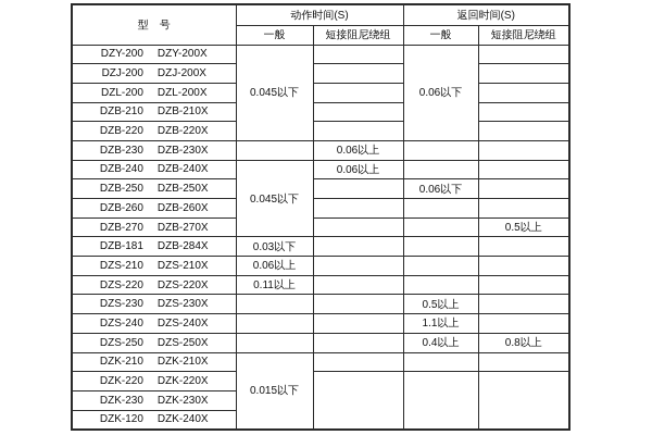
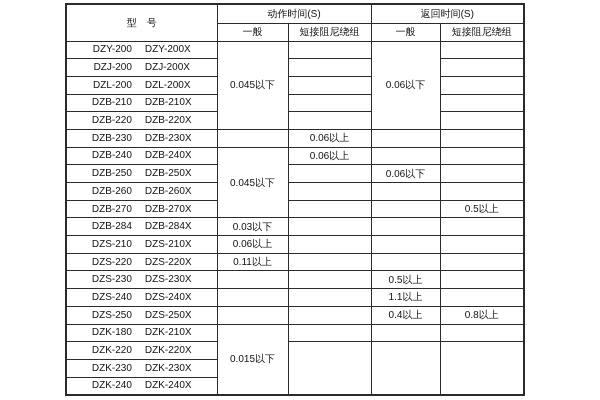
  型 号	动作时间(S)	返回时间(S)
  一般	短接阻尼绕组	一般	短接阻尼绕组
  DZY-200 DZY-200X	0.045以下		0.06以下
  DZJ-200 DZJ-200X
  DZL-200 DZL-200X
  DZB-210 DZB-210X
  DZB-220 DZB-220X
  DZB-230 DZB-230X		0.06以上
  DZB-240 DZB-240X	0.045以下	0.06以上
  DZB-250 DZB-250X		0.06以下
  DZB-260 DZB-260X
  DZB-270 DZB-270X			0.5以上
- DZB-181 DZB-284X	0.03以下
+ DZB-284 DZB-284X	0.03以下
  DZS-210 DZS-210X	0.06以上
  DZS-220 DZS-220X	0.11以上
  DZS-230 DZS-230X			0.5以上
  DZS-240 DZS-240X			1.1以上
  DZS-250 DZS-250X			0.4以上	0.8以上
- DZK-210 DZK-210X	0.015以下
+ DZK-180 DZK-210X	0.015以下
  DZK-220 DZK-220X
  DZK-230 DZK-230X
- DZK-120 DZK-240X
+ DZK-240 DZK-240X
